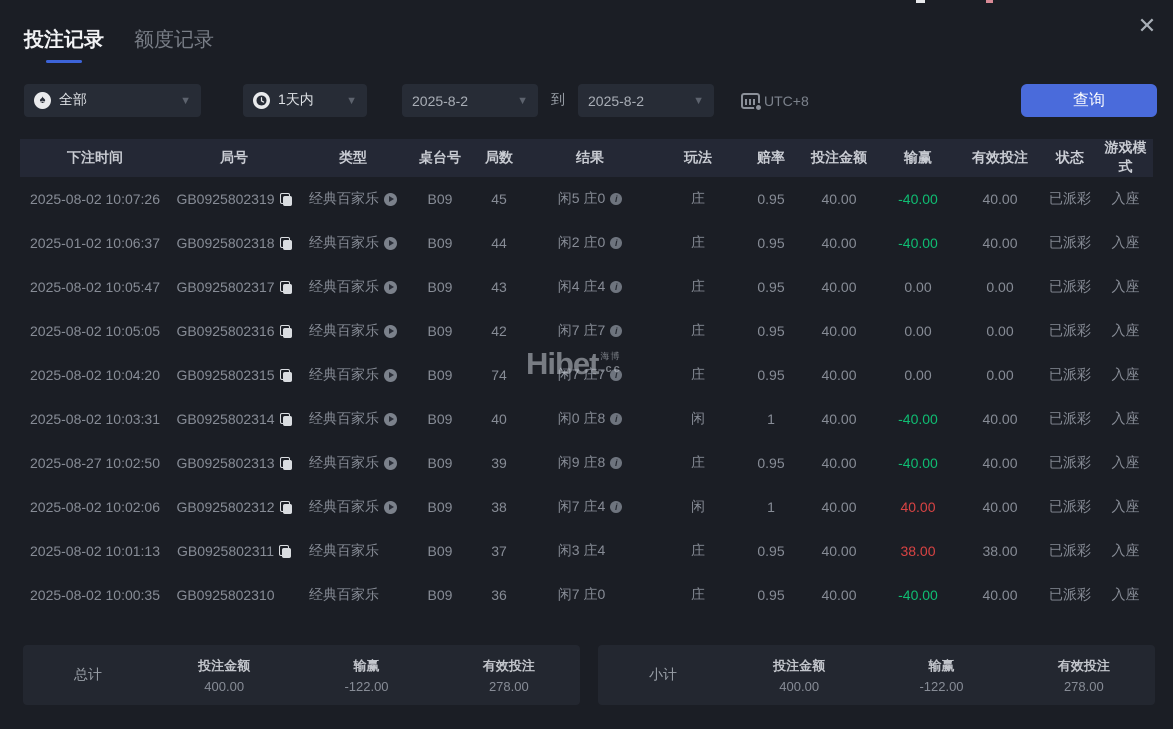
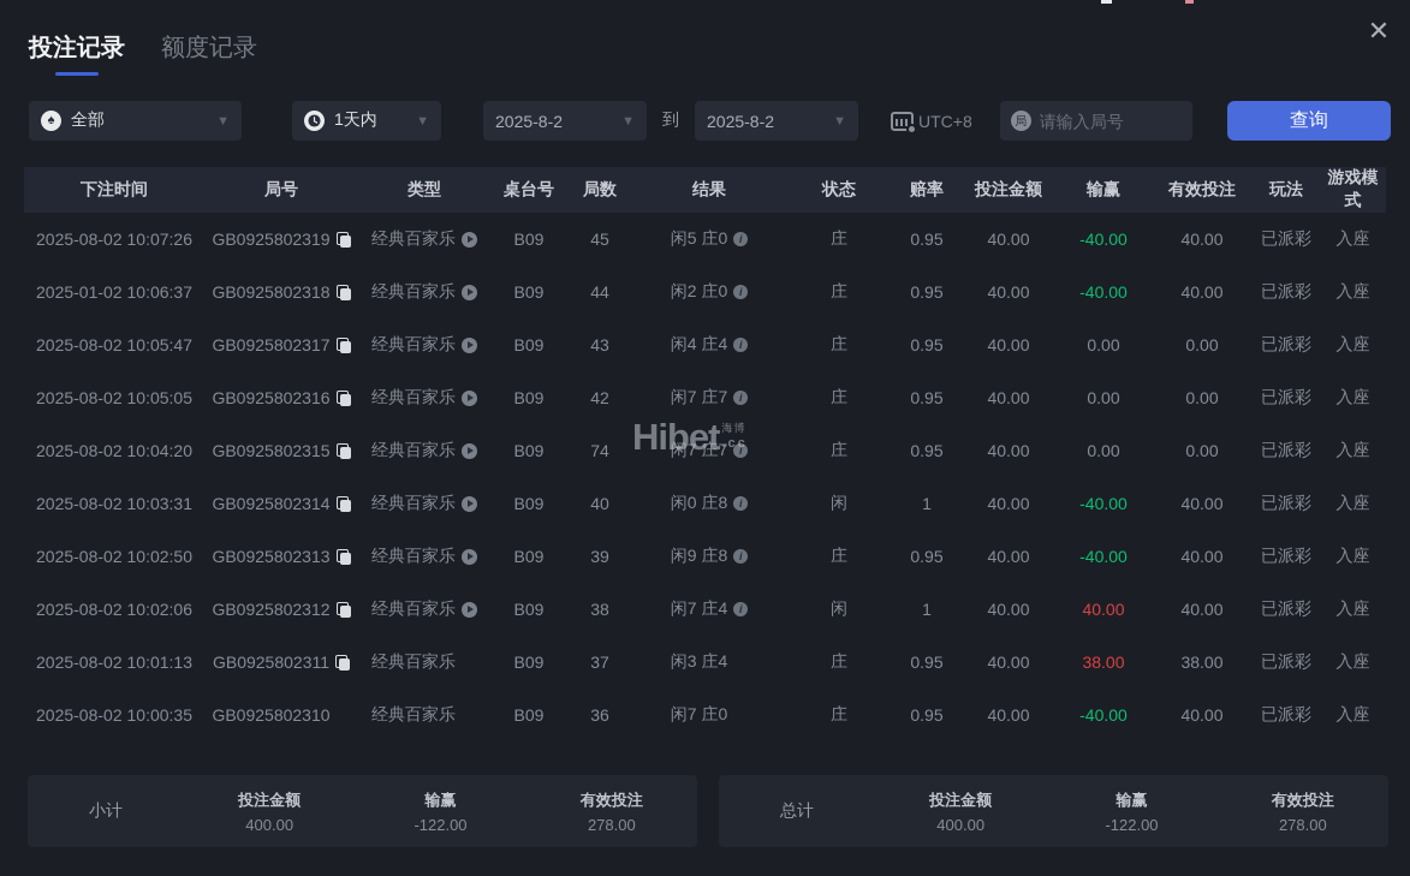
  ✕
  投注记录
  额度记录
  ♠
  全部
  ▼
  1天内
  ▼
  2025-8-2
  ▼
  到
  2025-8-2
  ▼
  UTC+8
+ 局
+ 请输入局号
  查询
  下注时间
  局号
  类型
  桌台号
  局数
  结果
- 玩法
+ 状态
  赔率
  投注金额
  输赢
  有效投注
- 状态
+ 玩法
  游戏模式
  2025-08-02 10:07:26
  GB0925802319
  经典百家乐
  B09
  45
  闲5 庄0
  i
  庄
  0.95
  40.00
  -40.00
  40.00
  已派彩
  入座
  2025-01-02 10:06:37
  GB0925802318
  经典百家乐
  B09
  44
  闲2 庄0
  i
  庄
  0.95
  40.00
  -40.00
  40.00
  已派彩
  入座
  2025-08-02 10:05:47
  GB0925802317
  经典百家乐
  B09
  43
  闲4 庄4
  i
  庄
  0.95
  40.00
  0.00
  0.00
  已派彩
  入座
  2025-08-02 10:05:05
  GB0925802316
  经典百家乐
  B09
  42
  闲7 庄7
  i
  庄
  0.95
  40.00
  0.00
  0.00
  已派彩
  入座
  2025-08-02 10:04:20
  GB0925802315
  经典百家乐
  B09
  74
  闲7 庄7
  i
  庄
  0.95
  40.00
  0.00
  0.00
  已派彩
  入座
  2025-08-02 10:03:31
  GB0925802314
  经典百家乐
  B09
  40
  闲0 庄8
  i
  闲
  1
  40.00
  -40.00
  40.00
  已派彩
  入座
- 2025-08-27 10:02:50
+ 2025-08-02 10:02:50
  GB0925802313
  经典百家乐
  B09
  39
  闲9 庄8
  i
  庄
  0.95
  40.00
  -40.00
  40.00
  已派彩
  入座
  2025-08-02 10:02:06
  GB0925802312
  经典百家乐
  B09
  38
  闲7 庄4
  i
  闲
  1
  40.00
  40.00
  40.00
  已派彩
  入座
  2025-08-02 10:01:13
  GB0925802311
  经典百家乐
  B09
  37
  闲3 庄4
  庄
  0.95
  40.00
  38.00
  38.00
  已派彩
  入座
  2025-08-02 10:00:35
  GB0925802310
  经典百家乐
  B09
  36
  闲7 庄0
  庄
  0.95
  40.00
  -40.00
  40.00
  已派彩
  入座
  Hibet
  海博
  .cc
- 总计
+ 小计
  投注金额
  400.00
  输赢
  -122.00
  有效投注
  278.00
- 小计
+ 总计
  投注金额
  400.00
  输赢
  -122.00
  有效投注
  278.00
